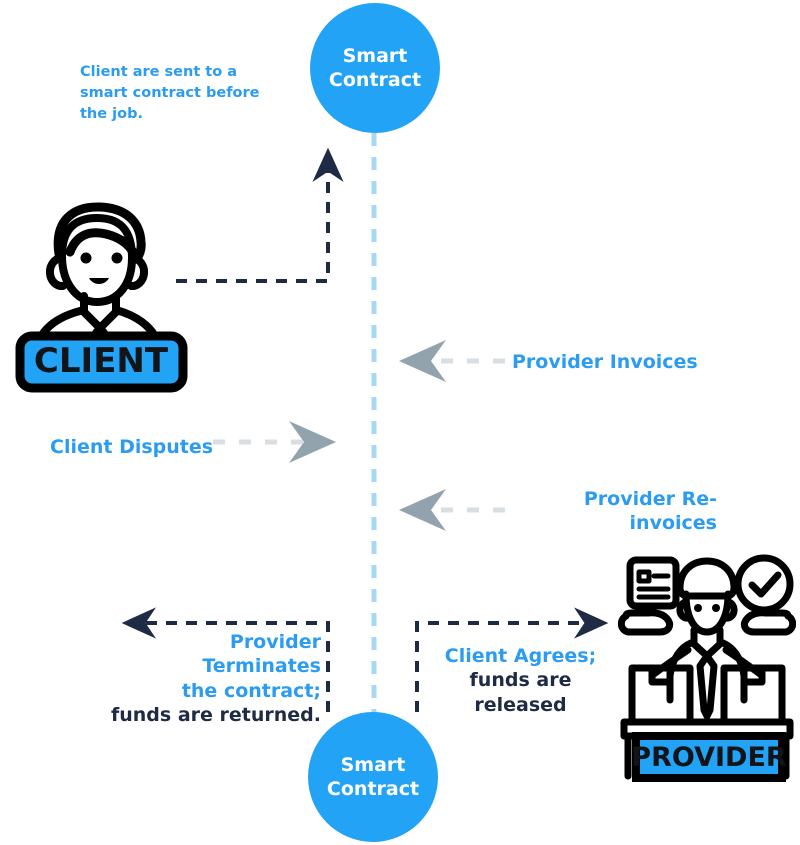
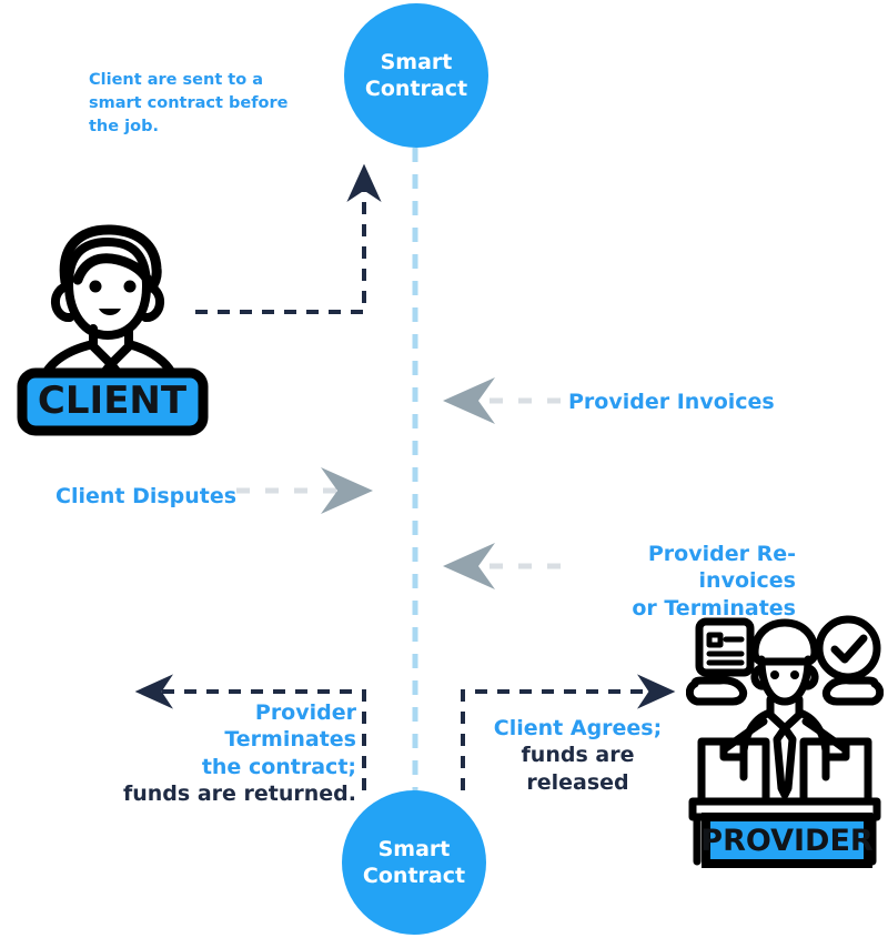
  Smart
  Contract
  Smart
  Contract
  Client are sent to a smart contract before the job.
  Provider Invoices
  Client Disputes
  Provider Re-invoices
+ or Terminates
  Provider Terminates
  the contract;
  funds are returned.
  Client Agrees;
  funds are released
  CLIENT
  PROVIDER
